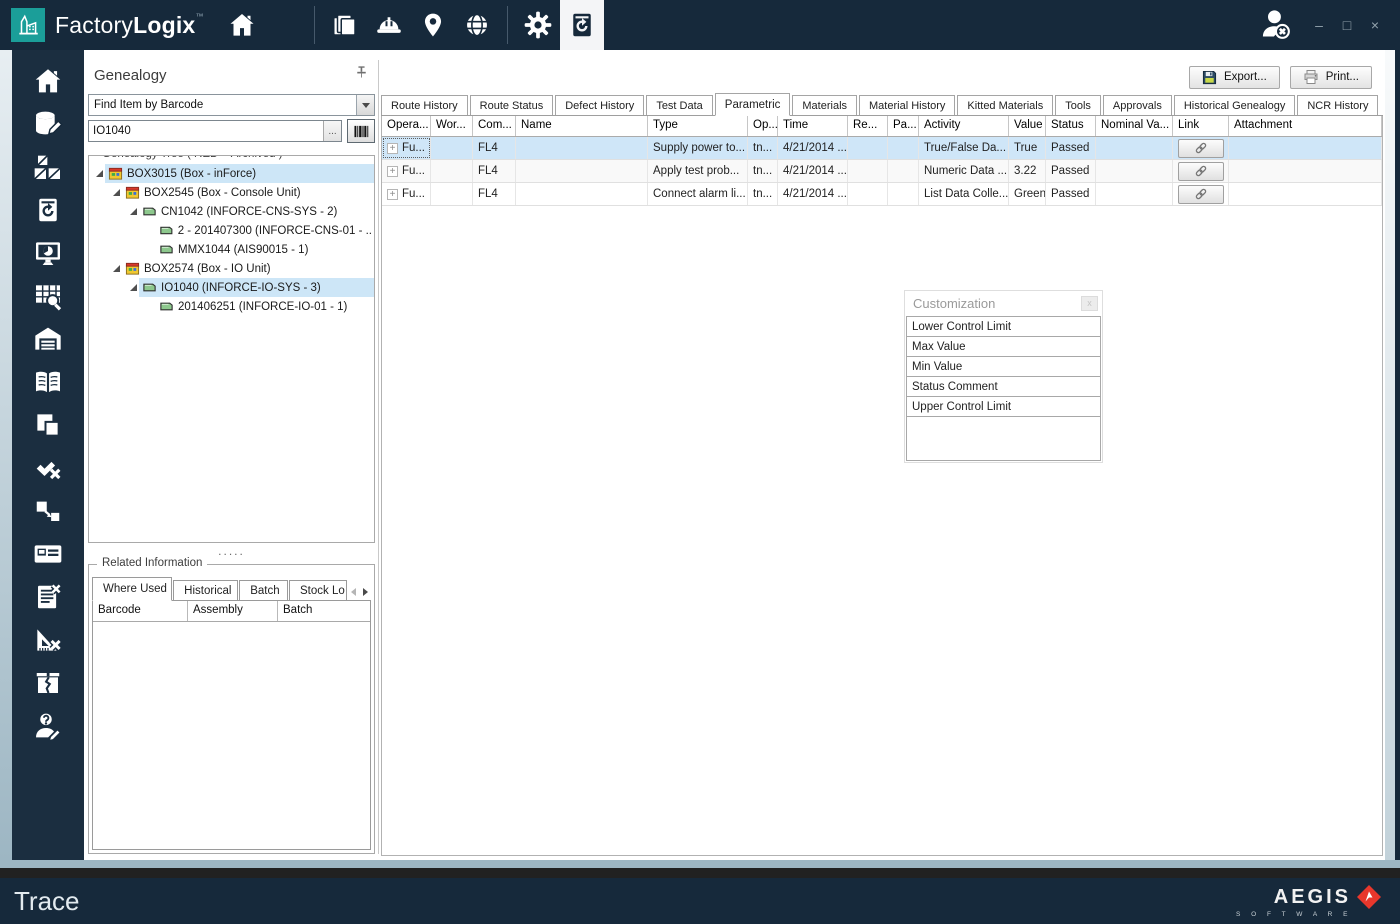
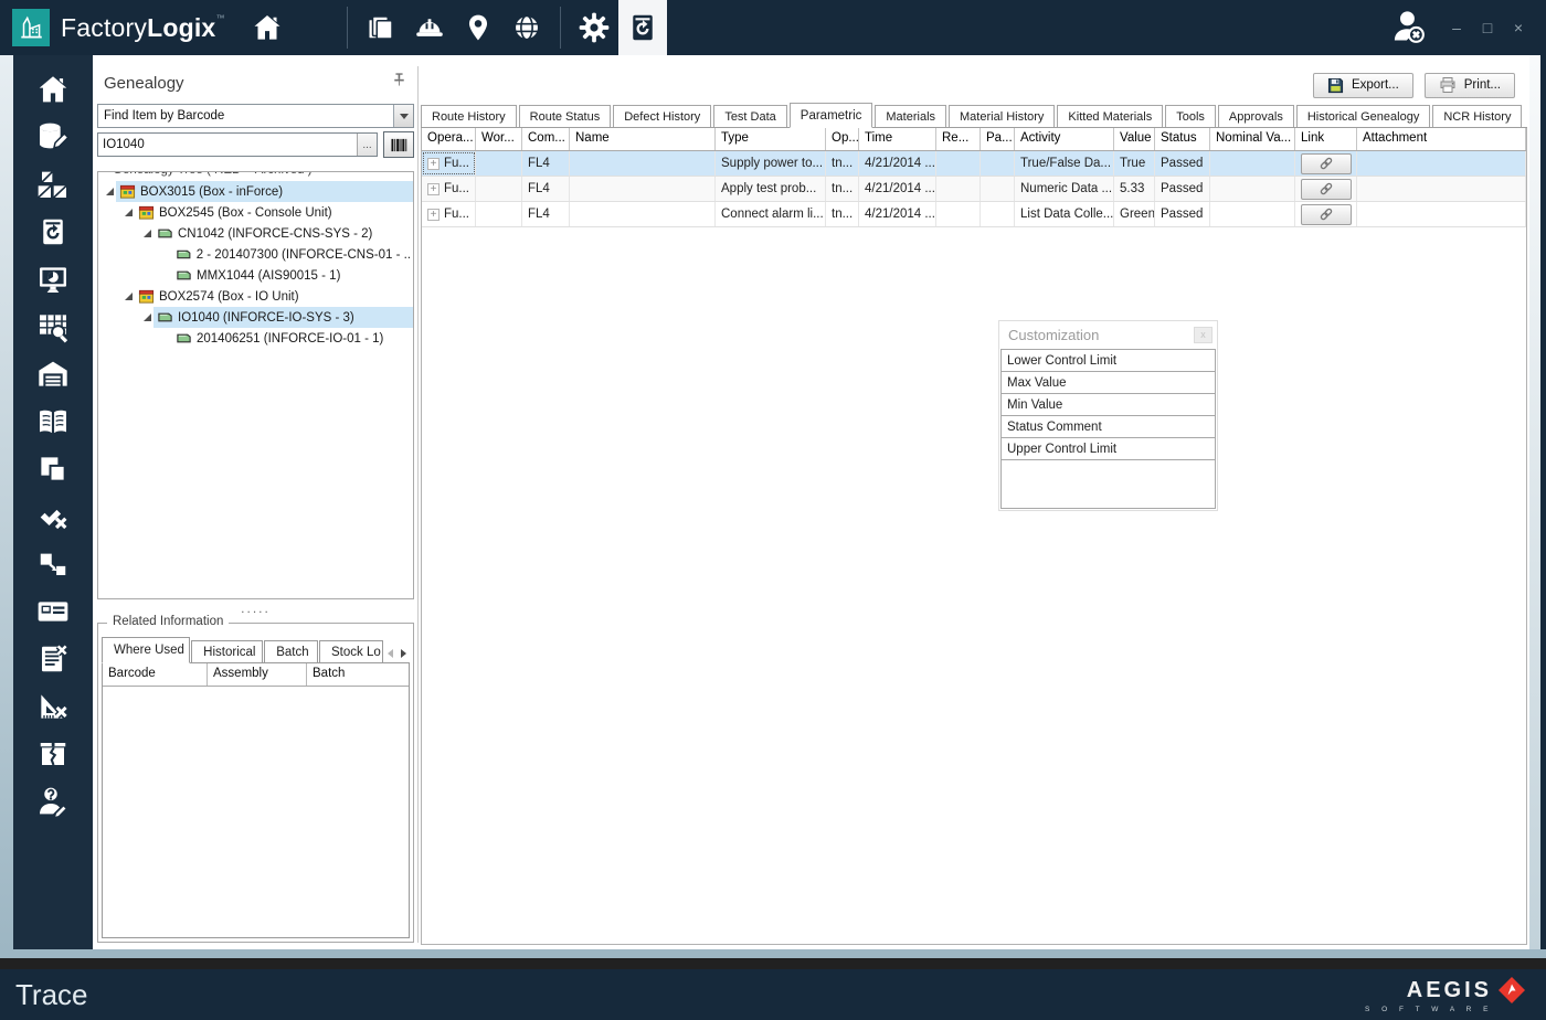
  FactoryLogix™
  –
  □
  ×
  Genealogy
  Find Item by Barcode
  IO1040
  ...
  BOX3015 (Box - inForce)
  BOX2545 (Box - Console Unit)
  CN1042 (INFORCE-CNS-SYS - 2)
  2 - 201407300 (INFORCE-CNS-01 - ..
  MMX1044 (AIS90015 - 1)
  BOX2574 (Box - IO Unit)
  IO1040 (INFORCE-IO-SYS - 3)
  201406251 (INFORCE-IO-01 - 1)
  .....
  Related Information
  Where Used
  Historical
  Batch
  Stock Lo
  Barcode
  Assembly
  Batch
  Export...
  Print...
  Route History
  Route Status
  Defect History
  Test Data
  Parametric
  Materials
  Material History
  Kitted Materials
  Tools
  Approvals
  Historical Genealogy
  NCR History
  Opera...
  Wor...
  Com...
  Name
  Type
  Op...
  Time
  Re...
  Pa...
  Activity
  Value
  Status
  Nominal Va...
  Link
  Attachment
  Fu...
  FL4
  Supply power to...
  tn...
  4/21/2014 ...
  True/False Da...
  True
  Passed
  Fu...
  FL4
  Apply test prob...
  tn...
  4/21/2014 ...
  Numeric Data ...
- 3.22
+ 5.33
  Passed
  Fu...
  FL4
  Connect alarm li...
  tn...
  4/21/2014 ...
  List Data Colle...
  Green
  Passed
  Customization
  x
  Lower Control Limit
  Max Value
  Min Value
  Status Comment
  Upper Control Limit
  Trace
  AEGIS
